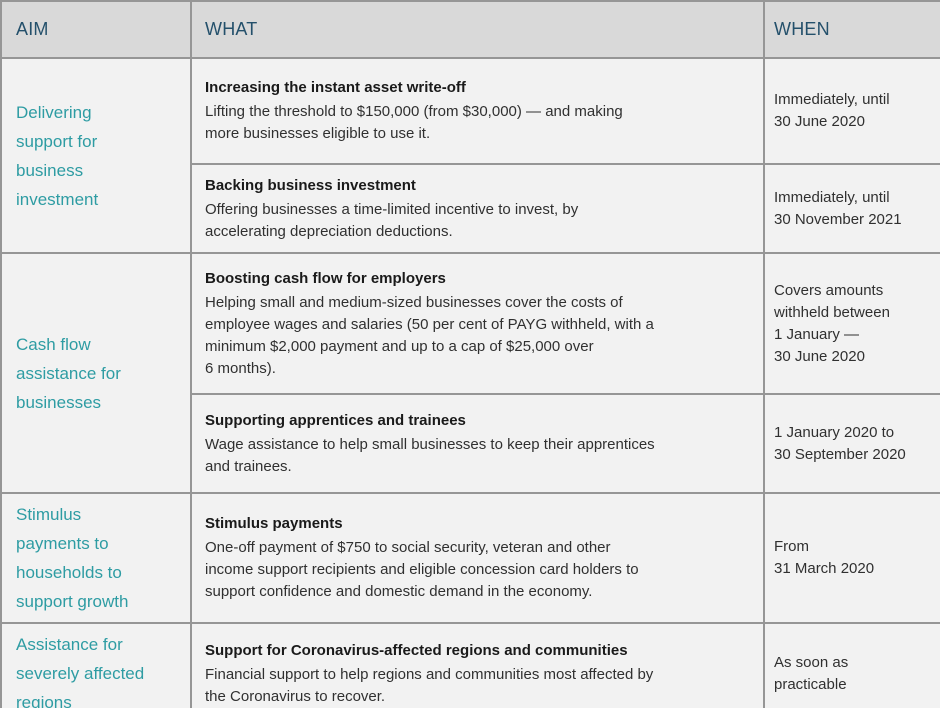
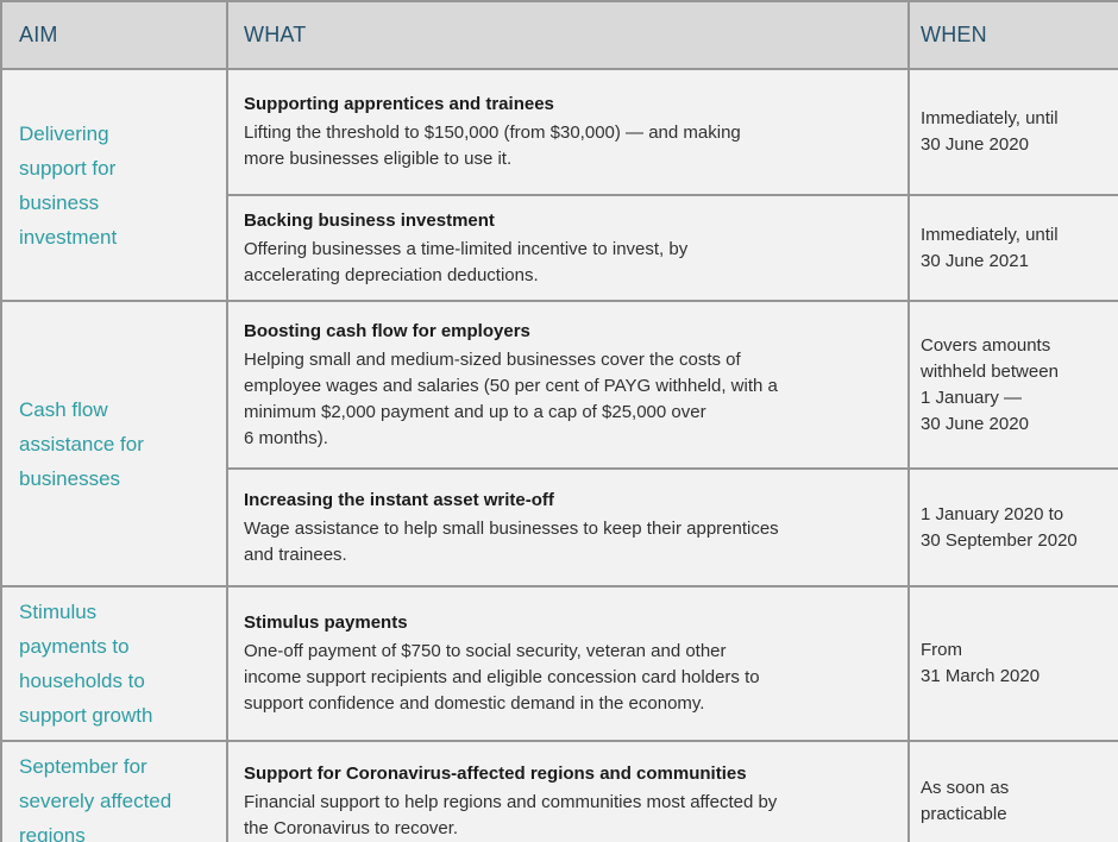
  AIM	WHAT	WHEN
- Delivering support for business investment	Increasing the instant asset write-off Lifting the threshold to $150,000 (from $30,000) — and making more businesses eligible to use it.	Immediately, until 30 June 2020
+ Delivering support for business investment	Supporting apprentices and trainees Lifting the threshold to $150,000 (from $30,000) — and making more businesses eligible to use it.	Immediately, until 30 June 2020
- Backing business investment Offering businesses a time-limited incentive to invest, by accelerating depreciation deductions.	Immediately, until 30 November 2021
+ Backing business investment Offering businesses a time-limited incentive to invest, by accelerating depreciation deductions.	Immediately, until 30 June 2021
  Cash flow assistance for businesses	Boosting cash flow for employers Helping small and medium-sized businesses cover the costs of employee wages and salaries (50 per cent of PAYG withheld, with a minimum $2,000 payment and up to a cap of $25,000 over 6 months).	Covers amounts withheld between 1 January — 30 June 2020
- Supporting apprentices and trainees Wage assistance to help small businesses to keep their apprentices and trainees.	1 January 2020 to 30 September 2020
+ Increasing the instant asset write-off Wage assistance to help small businesses to keep their apprentices and trainees.	1 January 2020 to 30 September 2020
  Stimulus payments to households to support growth	Stimulus payments One-off payment of $750 to social security, veteran and other income support recipients and eligible concession card holders to support confidence and domestic demand in the economy.	From 31 March 2020
- Assistance for severely affected regions	Support for Coronavirus-affected regions and communities Financial support to help regions and communities most affected by the Coronavirus to recover.	As soon as practicable
+ September for severely affected regions	Support for Coronavirus-affected regions and communities Financial support to help regions and communities most affected by the Coronavirus to recover.	As soon as practicable
